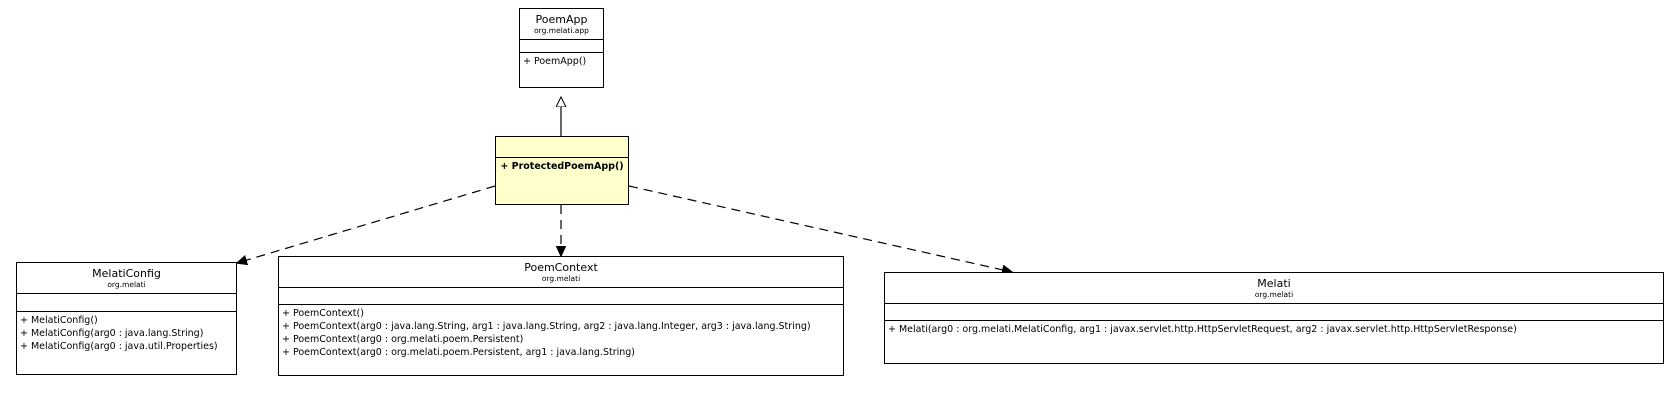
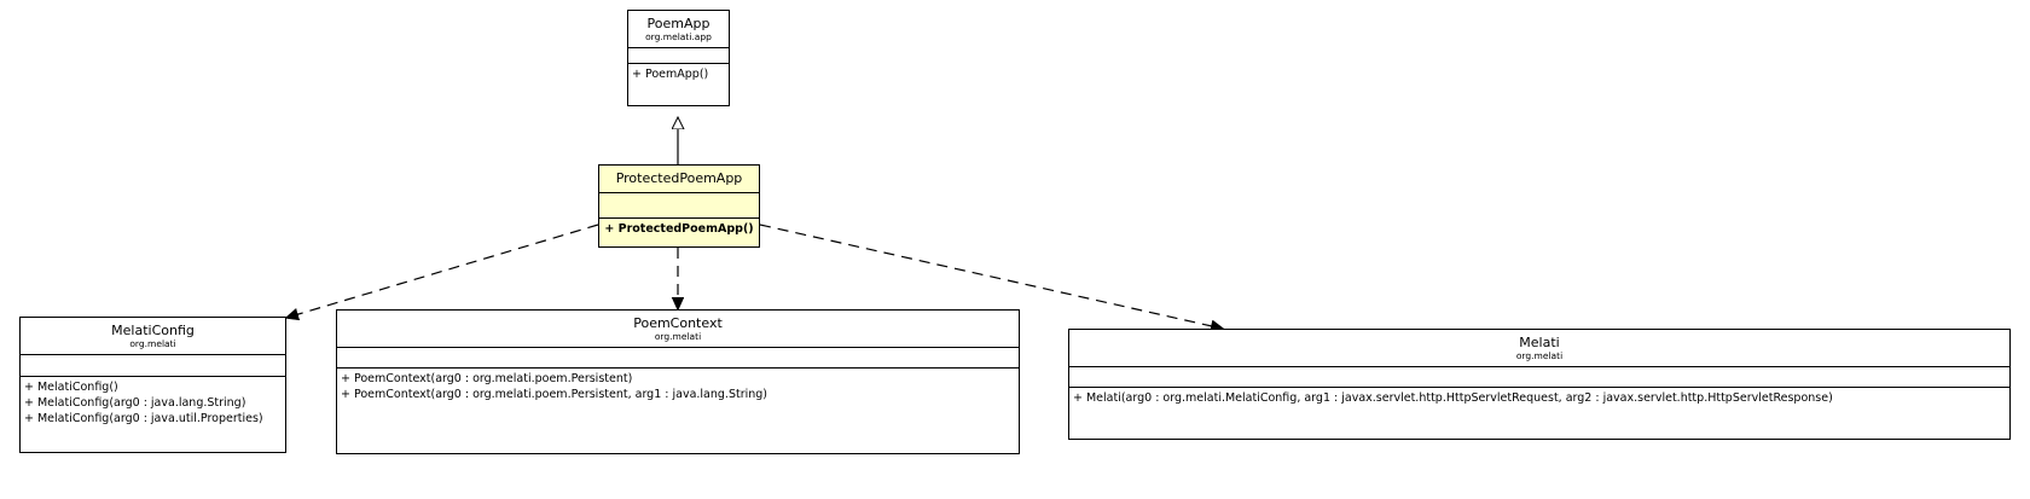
  PoemApp
  org.melati.app
  + PoemApp()
+ ProtectedPoemApp
  + ProtectedPoemApp()
  MelatiConfig
  org.melati
  + MelatiConfig()
  + MelatiConfig(arg0 : java.lang.String)
  + MelatiConfig(arg0 : java.util.Properties)
  PoemContext
  org.melati
- + PoemContext()
- + PoemContext(arg0 : java.lang.String, arg1 : java.lang.String, arg2 : java.lang.Integer, arg3 : java.lang.String)
  + PoemContext(arg0 : org.melati.poem.Persistent)
  + PoemContext(arg0 : org.melati.poem.Persistent, arg1 : java.lang.String)
  Melati
  org.melati
  + Melati(arg0 : org.melati.MelatiConfig, arg1 : javax.servlet.http.HttpServletRequest, arg2 : javax.servlet.http.HttpServletResponse)
